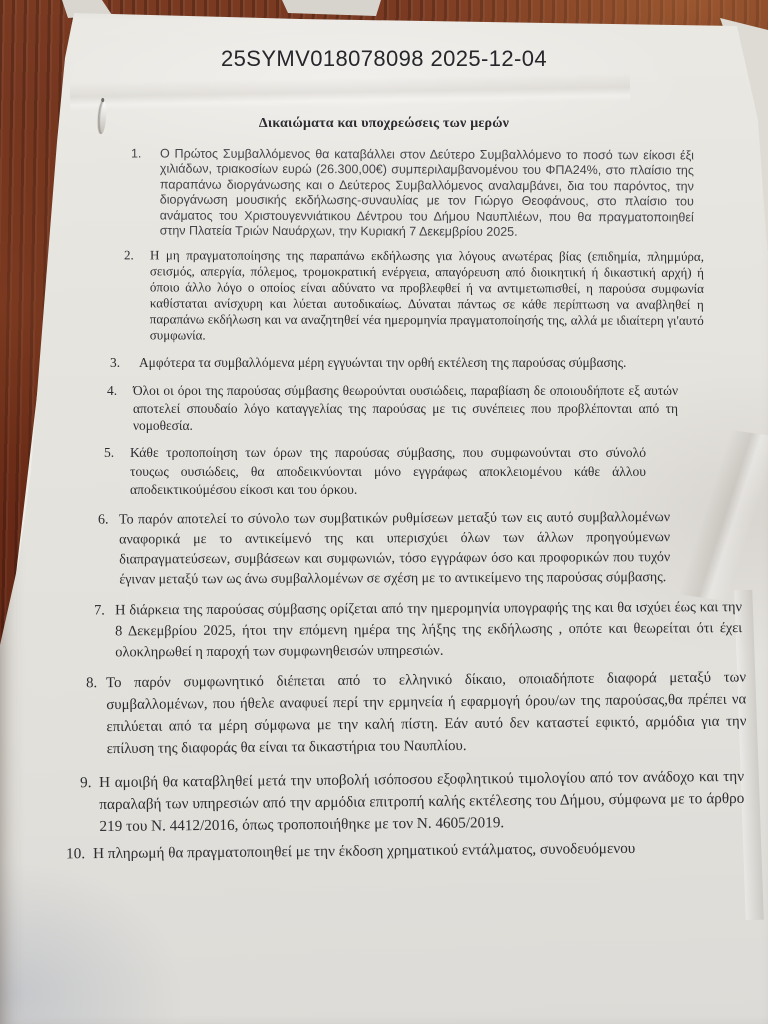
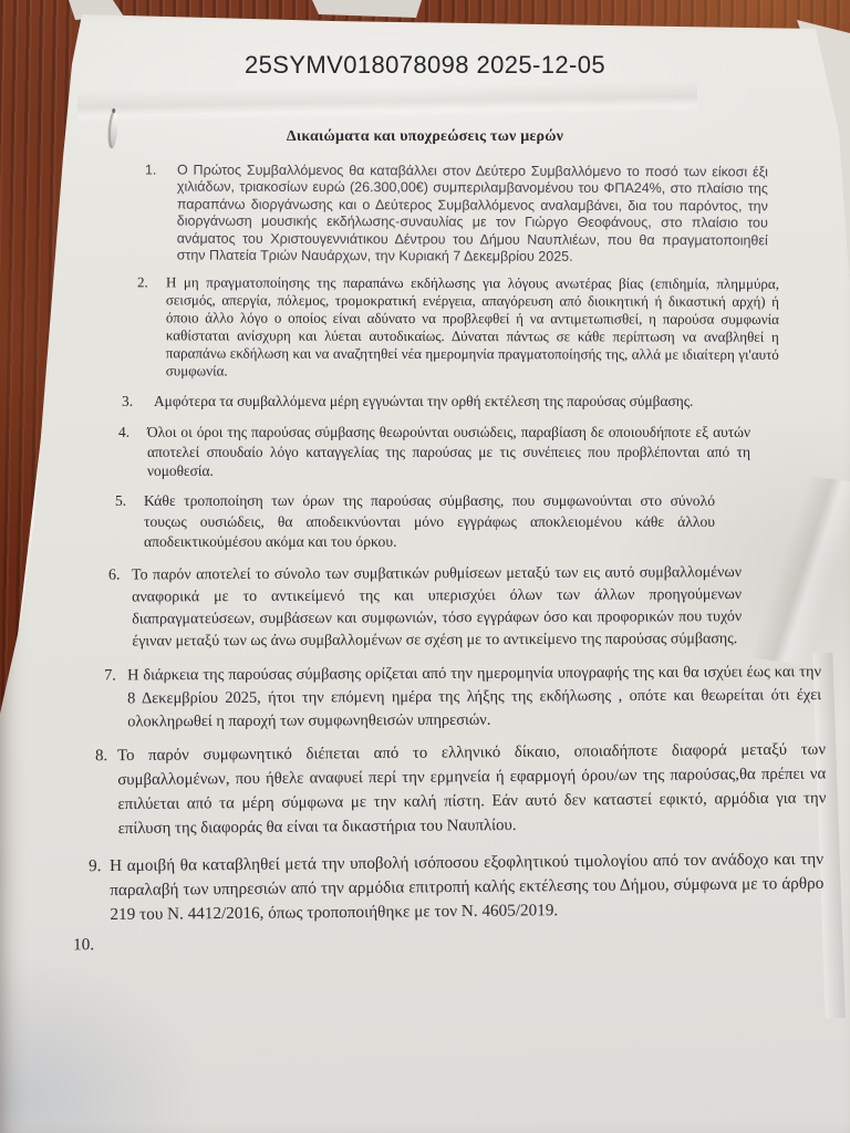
- 25SYMV018078098 2025-12-04
+ 25SYMV018078098 2025-12-05
  Δικαιώματα και υποχρεώσεις των μερών
  1.
  Ο Πρώτος Συμβαλλόμενος θα καταβάλλει στον Δεύτερο Συμβαλλόμενο το ποσό των είκοσι έξι χιλιάδων, τριακοσίων ευρώ (26.300,00€) συμπεριλαμβανομένου του ΦΠΑ24%, στο πλαίσιο της παραπάνω διοργάνωσης και ο Δεύτερος Συμβαλλόμενος αναλαμβάνει, δια του παρόντος, την διοργάνωση μουσικής εκδήλωσης-συναυλίας με τον Γιώργο Θεοφάνους, στο πλαίσιο του ανάματος του Χριστουγεννιάτικου Δέντρου του Δήμου Ναυπλιέων, που θα πραγματοποιηθεί στην Πλατεία Τριών Ναυάρχων, την Κυριακή 7 Δεκεμβρίου 2025.
  2.
  Η μη πραγματοποίησης της παραπάνω εκδήλωσης για λόγους ανωτέρας βίας (επιδημία, πλημμύρα, σεισμός, απεργία, πόλεμος, τρομοκρατική ενέργεια, απαγόρευση από διοικητική ή δικαστική αρχή) ή όποιο άλλο λόγο ο οποίος είναι αδύνατο να προβλεφθεί ή να αντιμετωπισθεί, η παρούσα συμφωνία καθίσταται ανίσχυρη και λύεται αυτοδικαίως. Δύναται πάντως σε κάθε περίπτωση να αναβληθεί η παραπάνω εκδήλωση και να αναζητηθεί νέα ημερομηνία πραγματοποίησής της, αλλά με ιδιαίτερη γι'αυτό συμφωνία.
  3.
  Αμφότερα τα συμβαλλόμενα μέρη εγγυώνται την ορθή εκτέλεση της παρούσας σύμβασης.
  4.
  Όλοι οι όροι της παρούσας σύμβασης θεωρούνται ουσιώδεις, παραβίαση δε οποιουδήποτε εξ αυτών αποτελεί σπουδαίο λόγο καταγγελίας της παρούσας με τις συνέπειες που προβλέπονται από τη νομοθεσία.
  5.
- Κάθε τροποποίηση των όρων της παρούσας σύμβασης, που συμφωνούνται στο σύνολό τουςως ουσιώδεις, θα αποδεικνύονται μόνο εγγράφως αποκλειομένου κάθε άλλου αποδεικτικούμέσου είκοσι και του όρκου.
+ Κάθε τροποποίηση των όρων της παρούσας σύμβασης, που συμφωνούνται στο σύνολό τουςως ουσιώδεις, θα αποδεικνύονται μόνο εγγράφως αποκλειομένου κάθε άλλου αποδεικτικούμέσου ακόμα και του όρκου.
  6.
  Το παρόν αποτελεί το σύνολο των συμβατικών ρυθμίσεων μεταξύ των εις αυτό συμβαλλομένων αναφορικά με το αντικείμενό της και υπερισχύει όλων των άλλων προηγούμενων διαπραγματεύσεων, συμβάσεων και συμφωνιών, τόσο εγγράφων όσο και προφορικών που τυχόν έγιναν μεταξύ των ως άνω συμβαλλομένων σε σχέση με το αντικείμενο της παρούσας σύμβασης.
  7.
  Η διάρκεια της παρούσας σύμβασης ορίζεται από την ημερομηνία υπογραφής της και θα ισχύει έως και την 8 Δεκεμβρίου 2025, ήτοι την επόμενη ημέρα της λήξης της εκδήλωσης , οπότε και θεωρείται ότι έχει ολοκληρωθεί η παροχή των συμφωνηθεισών υπηρεσιών.
  8.
  Το παρόν συμφωνητικό διέπεται από το ελληνικό δίκαιο, οποιαδήποτε διαφορά μεταξύ των συμβαλλομένων, που ήθελε αναφυεί περί την ερμηνεία ή εφαρμογή όρου/ων της παρούσας,θα πρέπει να επιλύεται από τα μέρη σύμφωνα με την καλή πίστη. Εάν αυτό δεν καταστεί εφικτό, αρμόδια για την επίλυση της διαφοράς θα είναι τα δικαστήρια του Ναυπλίου.
  9.
  Η αμοιβή θα καταβληθεί μετά την υποβολή ισόποσου εξοφλητικού τιμολογίου από τον ανάδοχο και την παραλαβή των υπηρεσιών από την αρμόδια επιτροπή καλής εκτέλεσης του Δήμου, σύμφωνα με το άρθρο 219 του Ν. 4412/2016, όπως τροποποιήθηκε με τον Ν. 4605/2019.
  10.
- Η πληρωμή θα πραγματοποιηθεί με την έκδοση χρηματικού εντάλματος, συνοδευόμενου
